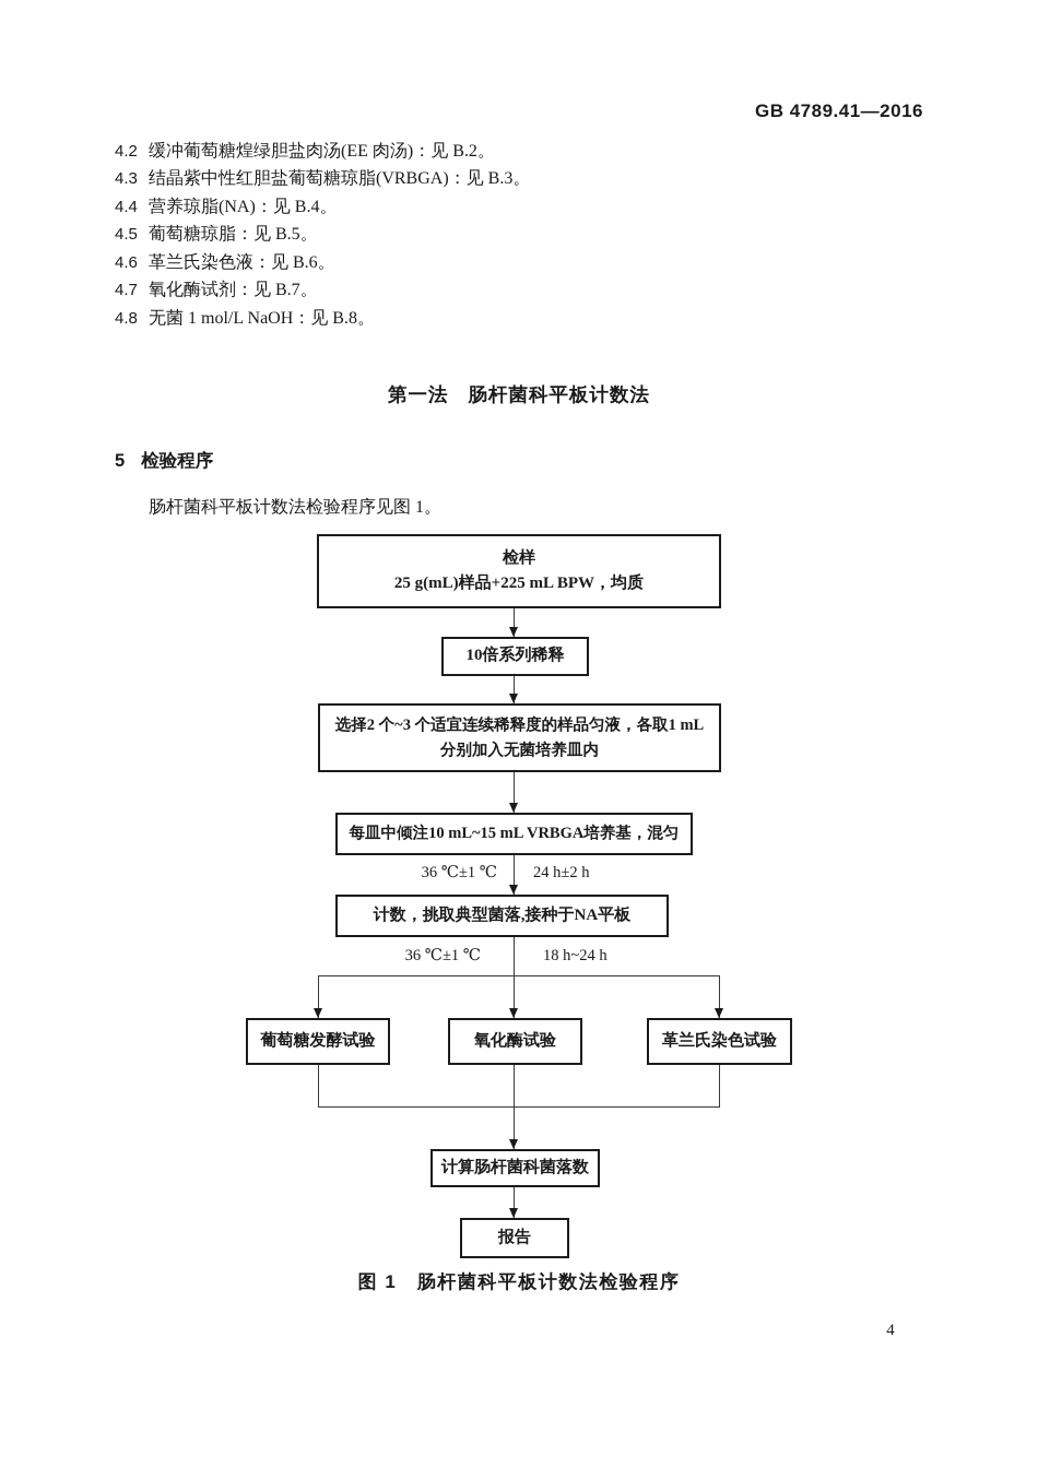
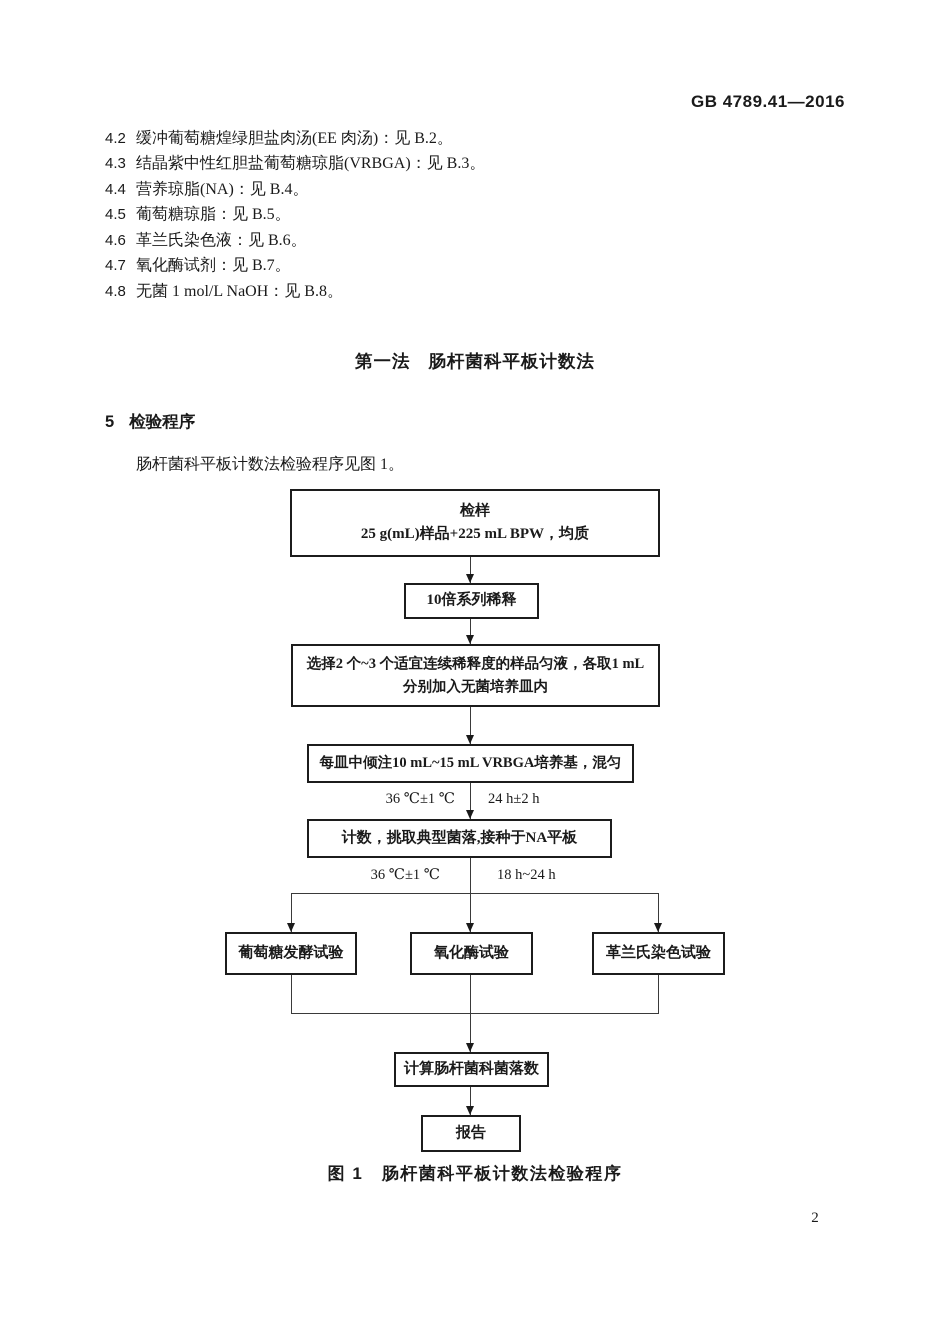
  GB 4789.41—2016
  4.2 缓冲葡萄糖煌绿胆盐肉汤(EE 肉汤)：见 B.2。
  4.3 结晶紫中性红胆盐葡萄糖琼脂(VRBGA)：见 B.3。
  4.4 营养琼脂(NA)：见 B.4。
  4.5 葡萄糖琼脂：见 B.5。
  4.6 革兰氏染色液：见 B.6。
  4.7 氧化酶试剂：见 B.7。
  4.8 无菌 1 mol/L NaOH：见 B.8。
  第一法 肠杆菌科平板计数法
  5 检验程序
  肠杆菌科平板计数法检验程序见图 1。
  检样
  25 g(mL)样品+225 mL BPW，均质
  10倍系列稀释
  选择2 个~3 个适宜连续稀释度的样品匀液，各取1 mL
  分别加入无菌培养皿内
  每皿中倾注10 mL~15 mL VRBGA培养基，混匀
  计数，挑取典型菌落,接种于NA平板
  葡萄糖发酵试验
  氧化酶试验
  革兰氏染色试验
  计算肠杆菌科菌落数
  报告
  36 ℃±1 ℃
  24 h±2 h
  36 ℃±1 ℃
  18 h~24 h
  图 1 肠杆菌科平板计数法检验程序
- 4
+ 2
